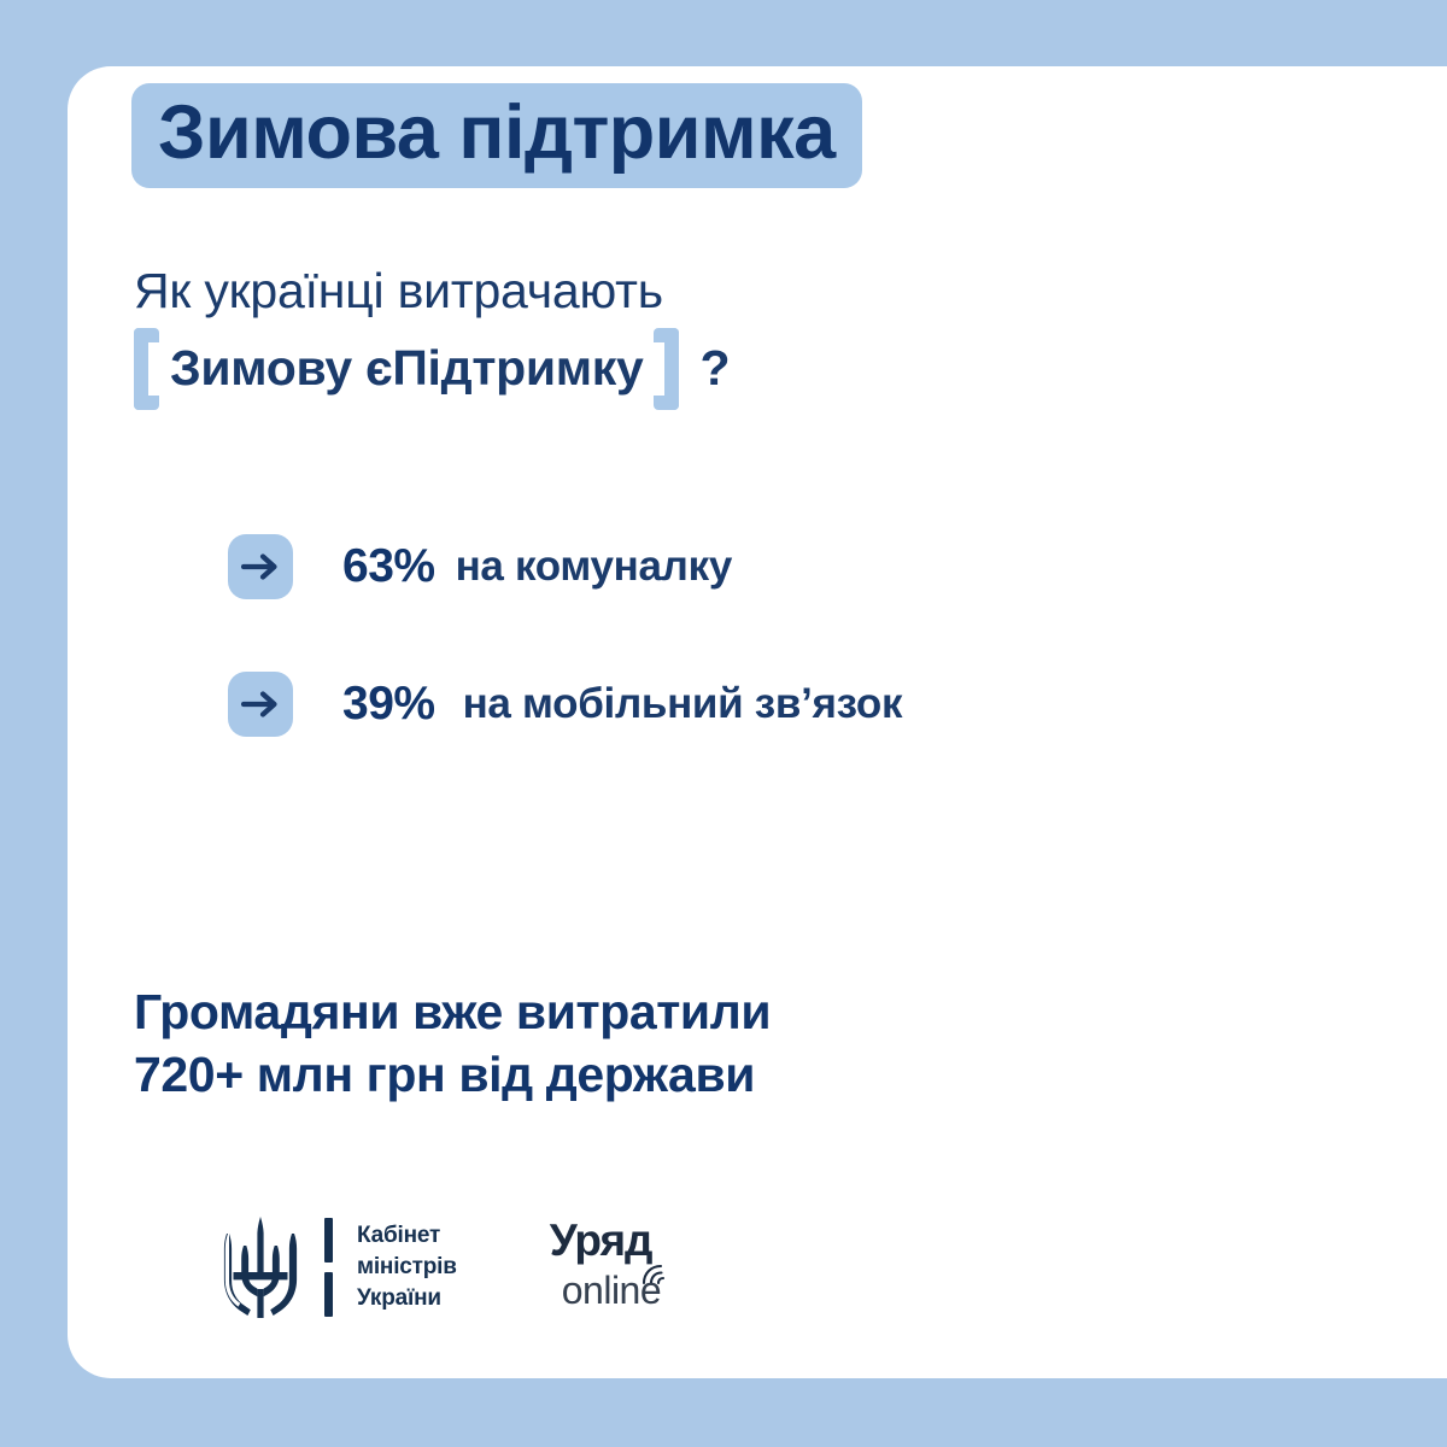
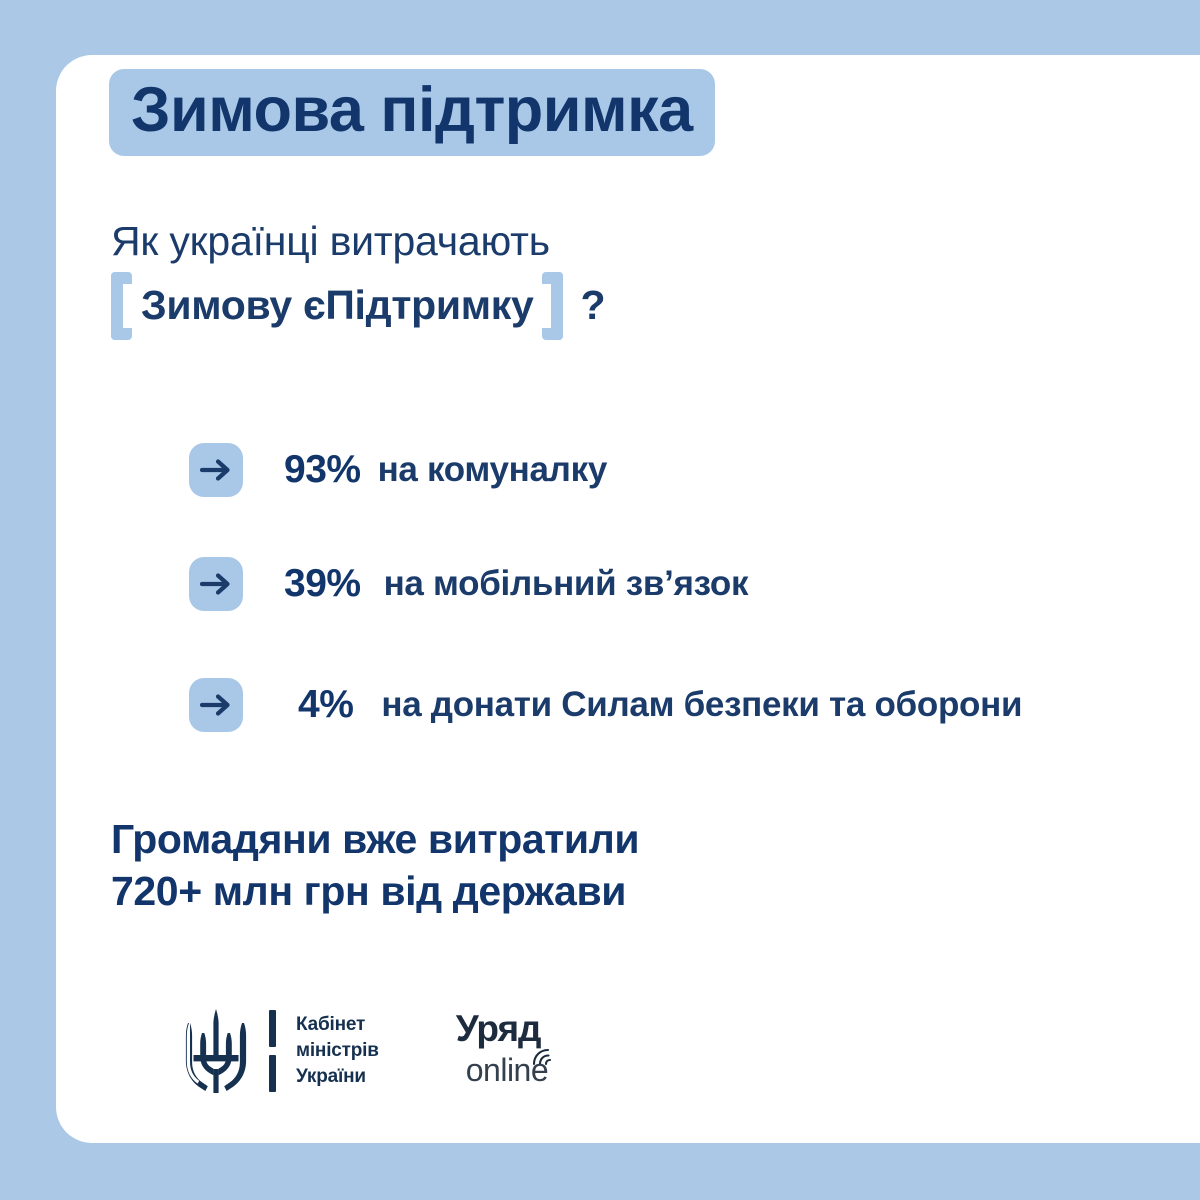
  Зимова підтримка
  Як українці витрачають
  Зимову єПідтримку
  ?
- 63%
+ 93%
  на комуналку
  39%
  на мобільний зв’язок
+ 4%
+ на донати Силам безпеки та оборони
  Громадяни вже витратили
  720+ млн грн від держави
  Кабінет
  міністрів
  України
  Уряд
  online
